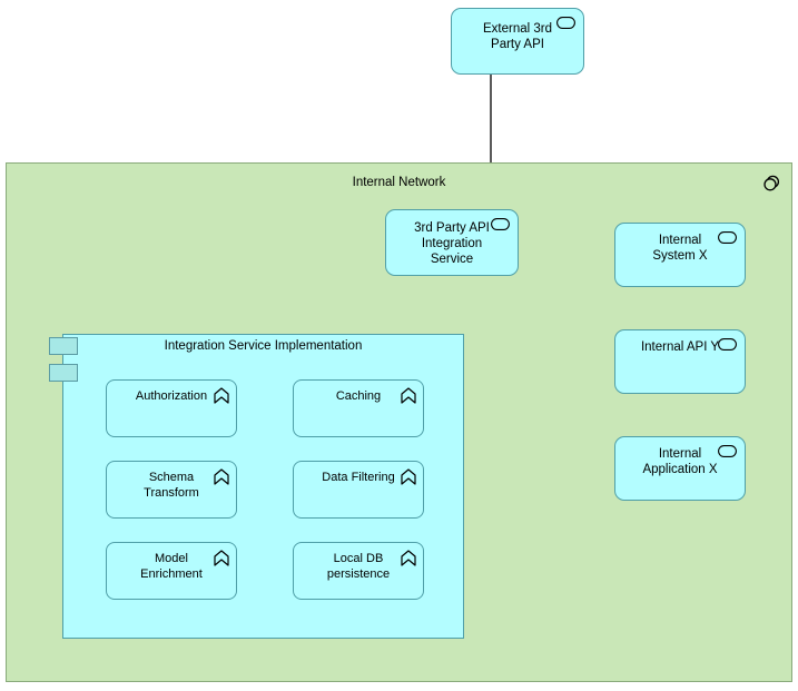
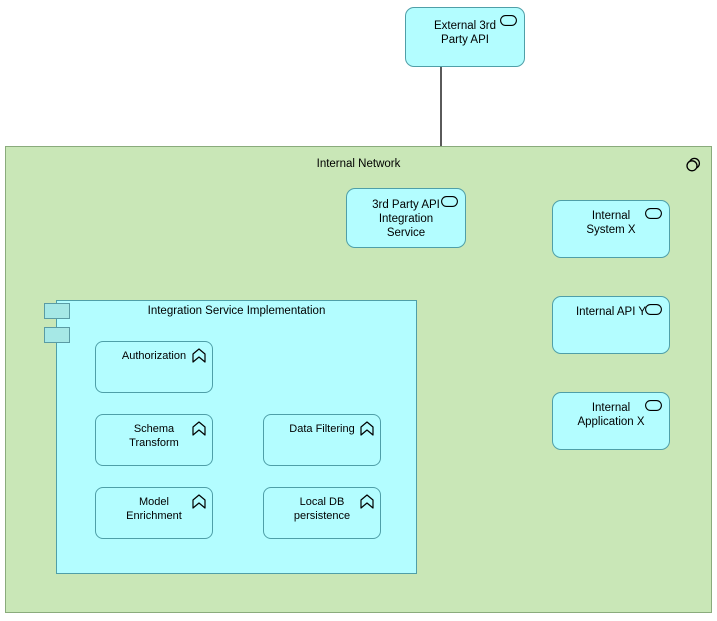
  External 3rd
  Party API
  Internal Network
  3rd Party API
  Integration
  Service
  Internal
  System X
  Internal API Y
  Internal
  Application X
  Integration Service Implementation
  Authorization
- Caching
  Schema
  Transform
  Data Filtering
  Model
  Enrichment
  Local DB
  persistence
